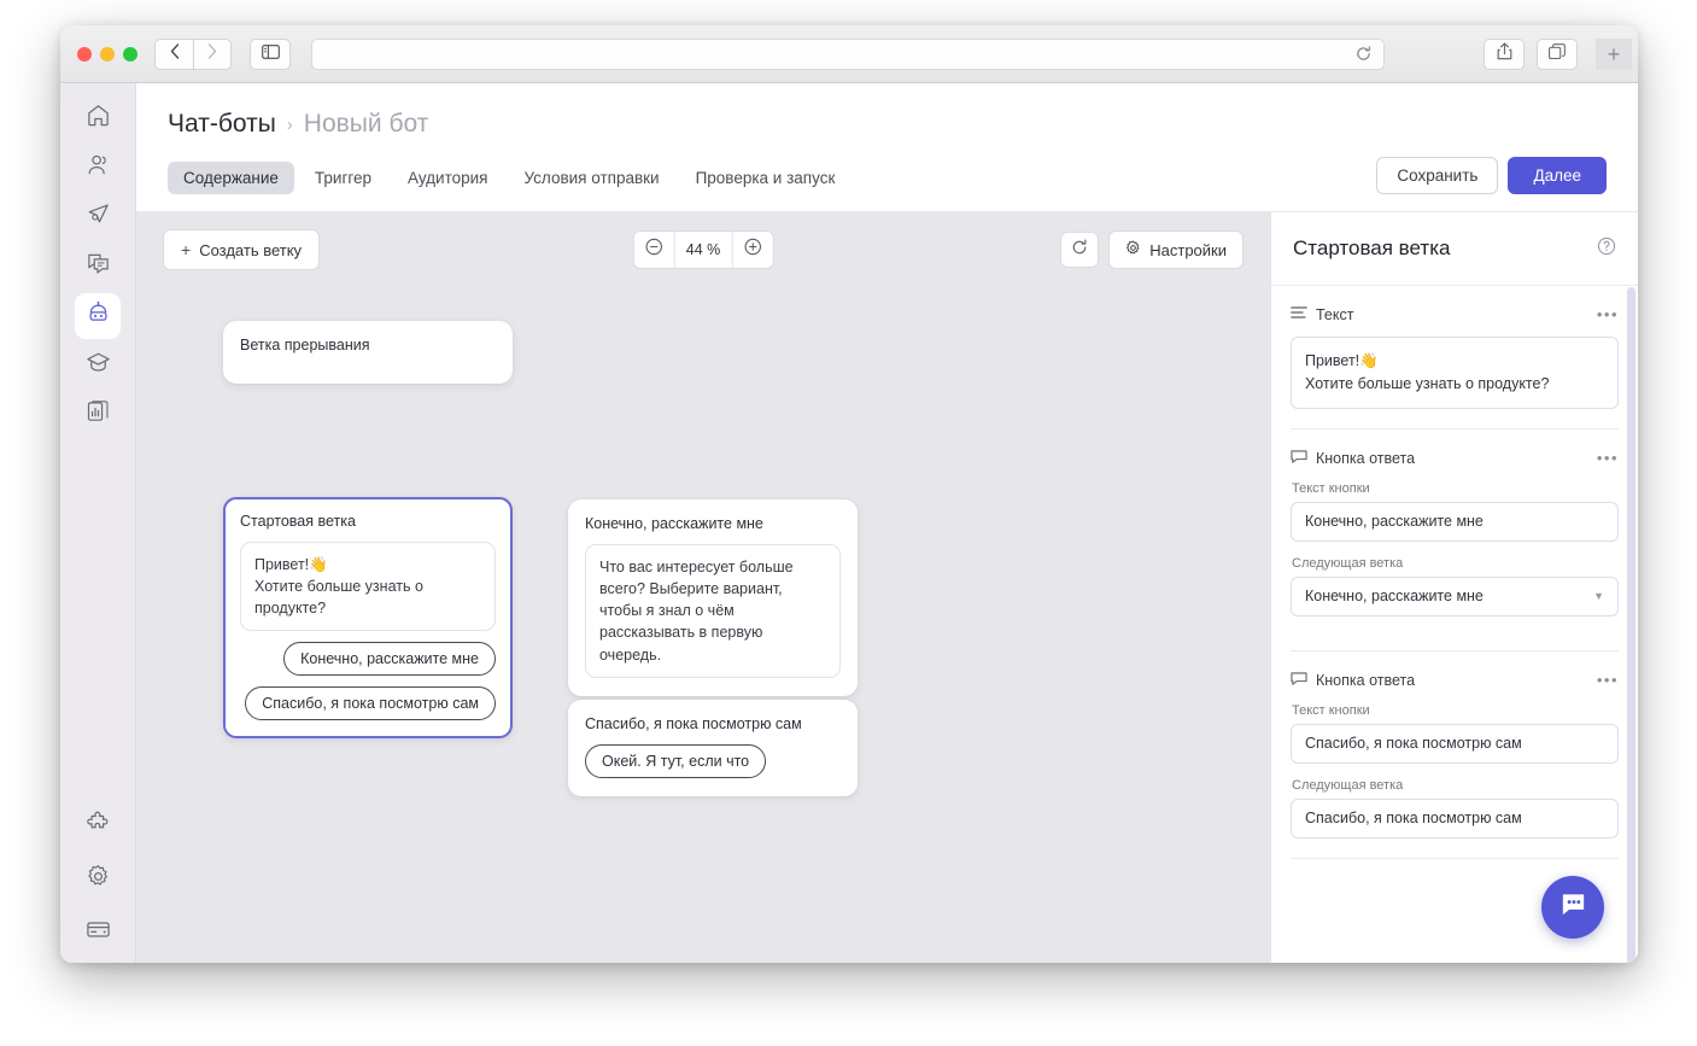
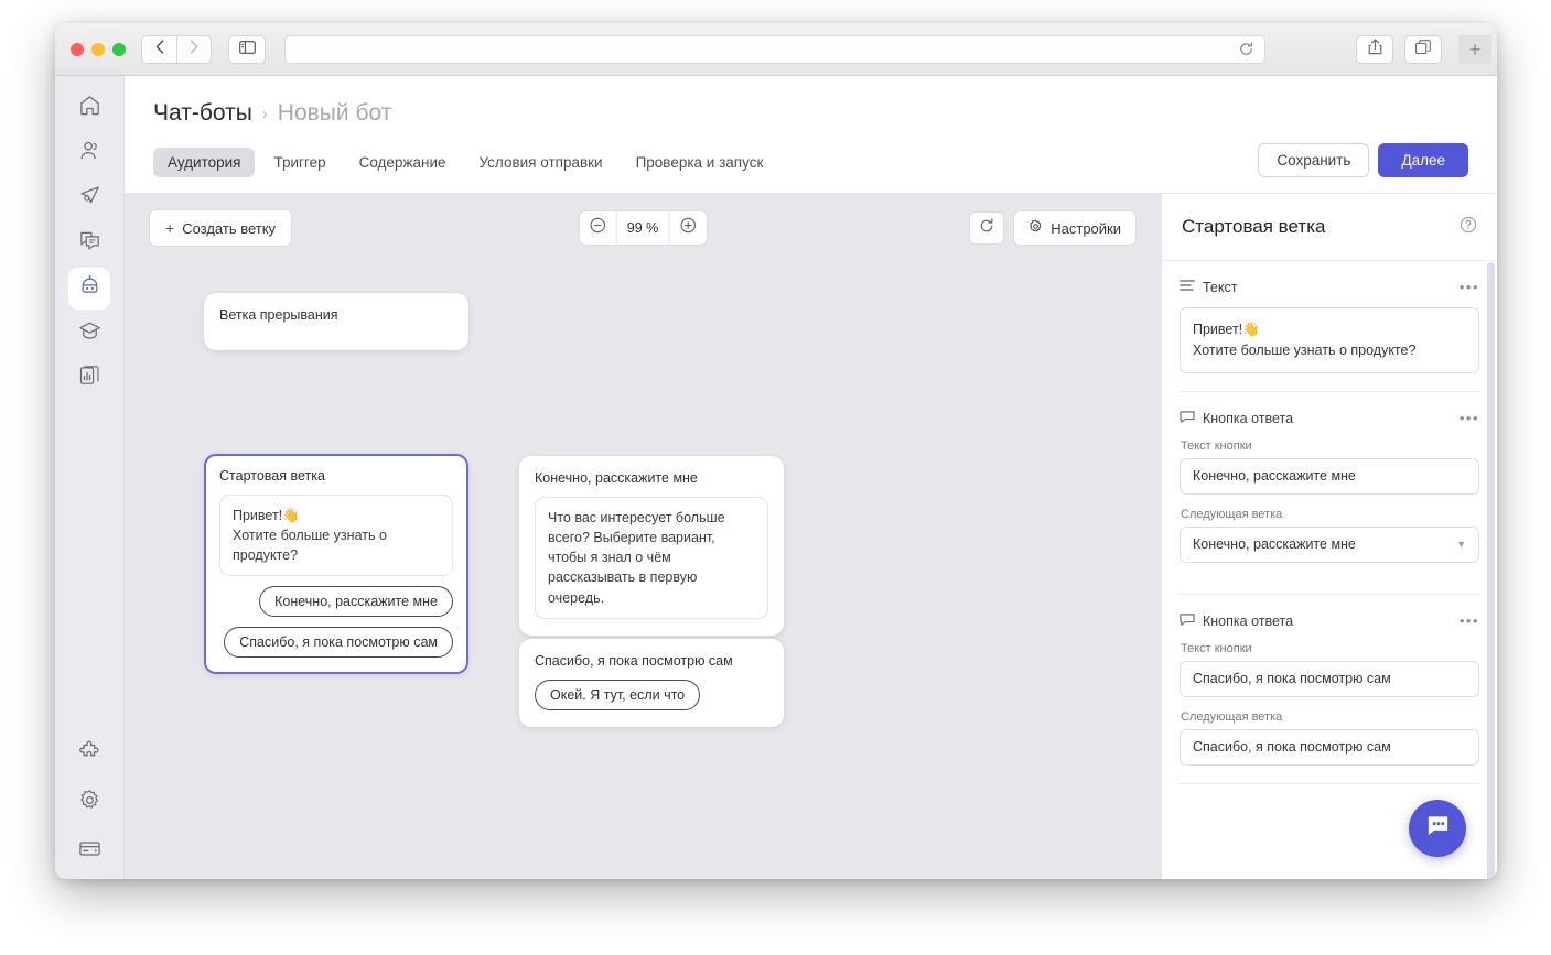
  +
  Чат-боты
  ›
  Новый бот
- Содержание
+ Аудитория
  Триггер
- Аудитория
+ Содержание
  Условия отправки
  Проверка и запуск
  Сохранить
  Далее
  +
  Создать ветку
- 44 %
+ 99 %
  Настройки
  Ветка прерывания
  Стартовая ветка
  Привет!👋
  Хотите больше узнать о продукте?
  Конечно, расскажите мне
  Спасибо, я пока посмотрю сам
  Конечно, расскажите мне
  Что вас интересует больше всего? Выберите вариант, чтобы я знал о чём рассказывать в первую очередь.
  Спасибо, я пока посмотрю сам
  Окей. Я тут, если что
  Стартовая ветка
  Текст
  •••
  Привет!👋
  Хотите больше узнать о продукте?
  Кнопка ответа
  •••
  Текст кнопки
  Конечно, расскажите мне
  Следующая ветка
  Конечно, расскажите мне
  ▼
  Кнопка ответа
  •••
  Текст кнопки
  Спасибо, я пока посмотрю сам
  Следующая ветка
  Спасибо, я пока посмотрю сам
